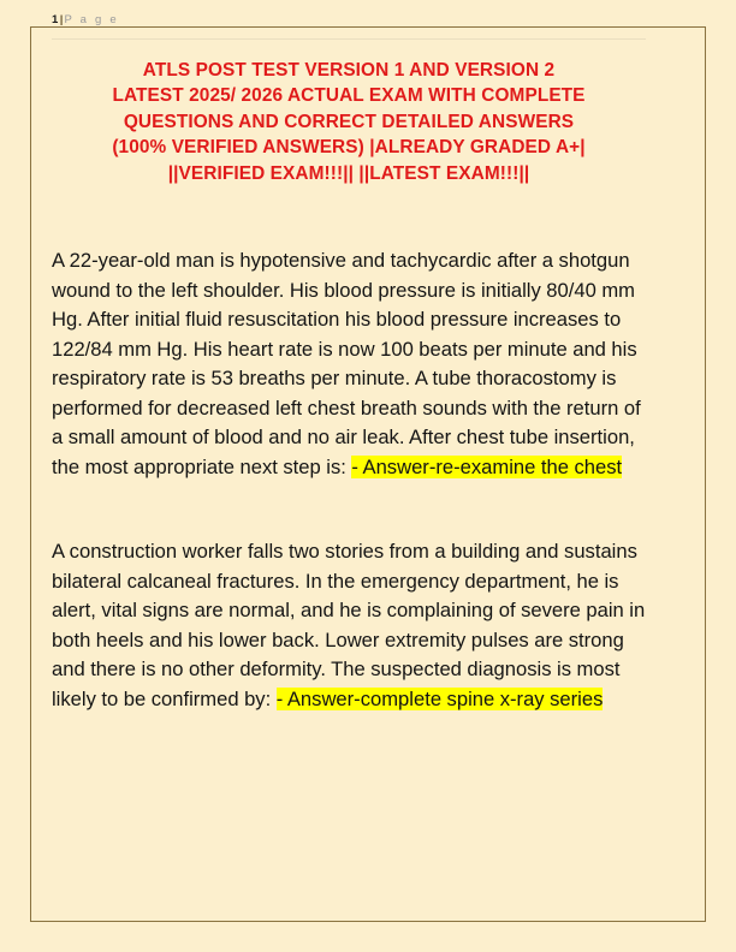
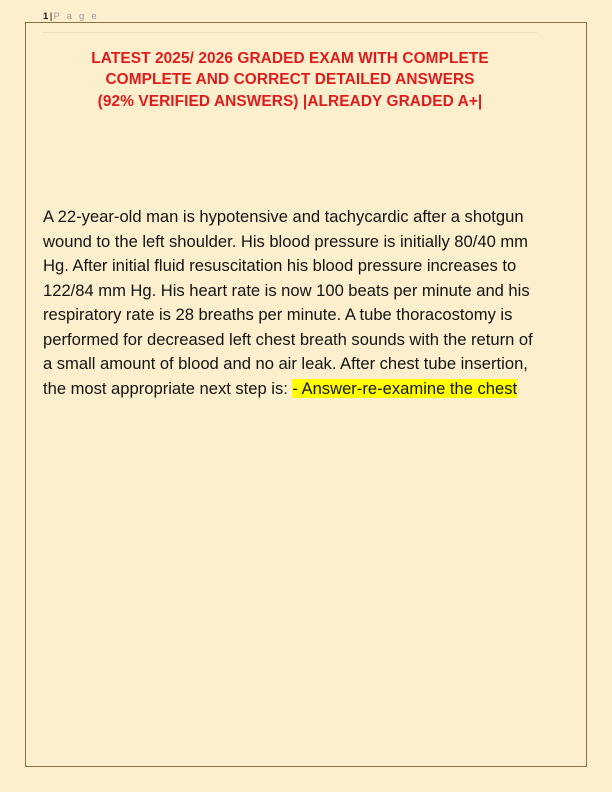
  1|P a g e
- ATLS POST TEST VERSION 1 AND VERSION 2
- LATEST 2025/ 2026 ACTUAL EXAM WITH COMPLETE
+ LATEST 2025/ 2026 GRADED EXAM WITH COMPLETE
- QUESTIONS AND CORRECT DETAILED ANSWERS
+ COMPLETE AND CORRECT DETAILED ANSWERS
- (100% VERIFIED ANSWERS) |ALREADY GRADED A+|
+ (92% VERIFIED ANSWERS) |ALREADY GRADED A+|
- ||VERIFIED EXAM!!!|| ||LATEST EXAM!!!||
- A 22-year-old man is hypotensive and tachycardic after a shotgun wound to the left shoulder. His blood pressure is initially 80/40 mm Hg. After initial fluid resuscitation his blood pressure increases to 122/84 mm Hg. His heart rate is now 100 beats per minute and his respiratory rate is 53 breaths per minute. A tube thoracostomy is performed for decreased left chest breath sounds with the return of a small amount of blood and no air leak. After chest tube insertion, the most appropriate next step is: - Answer-re-examine the chest
+ A 22-year-old man is hypotensive and tachycardic after a shotgun wound to the left shoulder. His blood pressure is initially 80/40 mm Hg. After initial fluid resuscitation his blood pressure increases to 122/84 mm Hg. His heart rate is now 100 beats per minute and his respiratory rate is 28 breaths per minute. A tube thoracostomy is performed for decreased left chest breath sounds with the return of a small amount of blood and no air leak. After chest tube insertion, the most appropriate next step is: - Answer-re-examine the chest
- A construction worker falls two stories from a building and sustains bilateral calcaneal fractures. In the emergency department, he is alert, vital signs are normal, and he is complaining of severe pain in both heels and his lower back. Lower extremity pulses are strong and there is no other deformity. The suspected diagnosis is most likely to be confirmed by: - Answer-complete spine x-ray series
